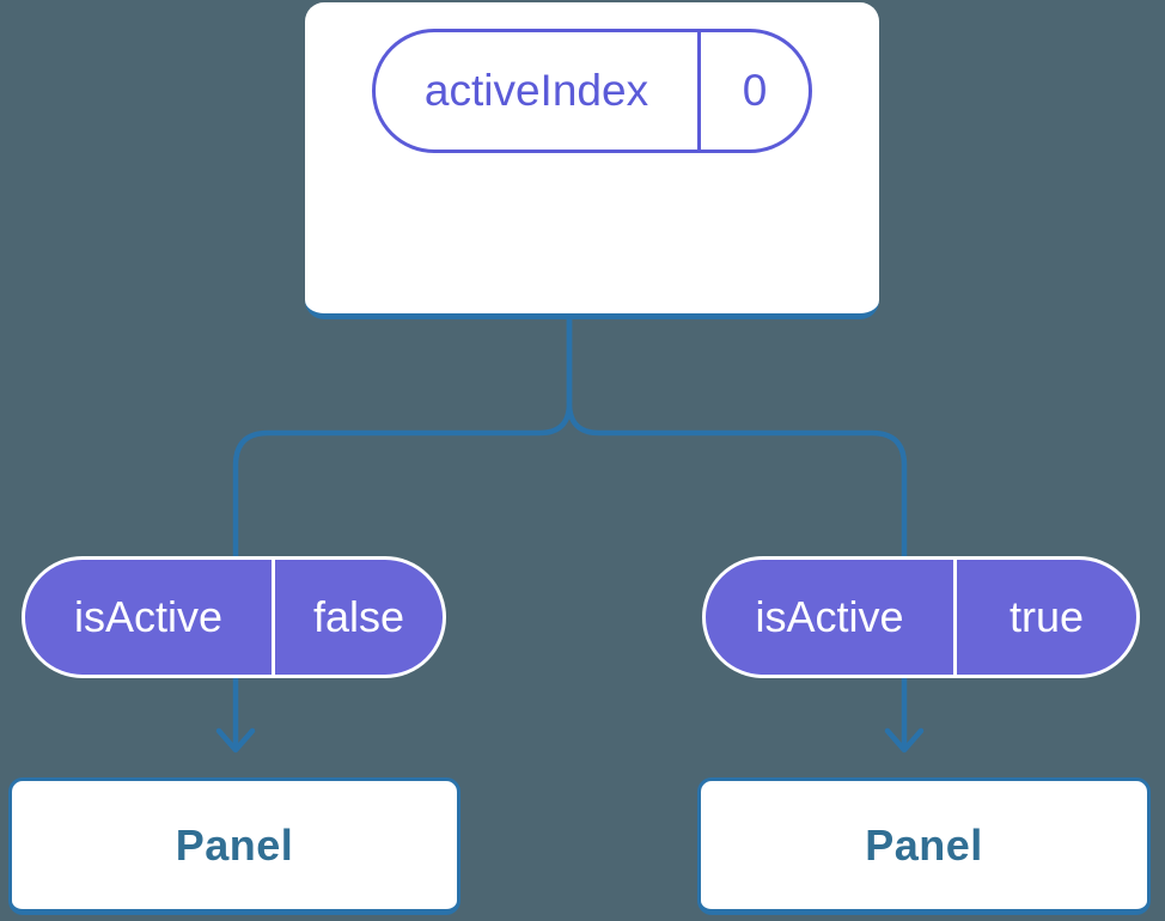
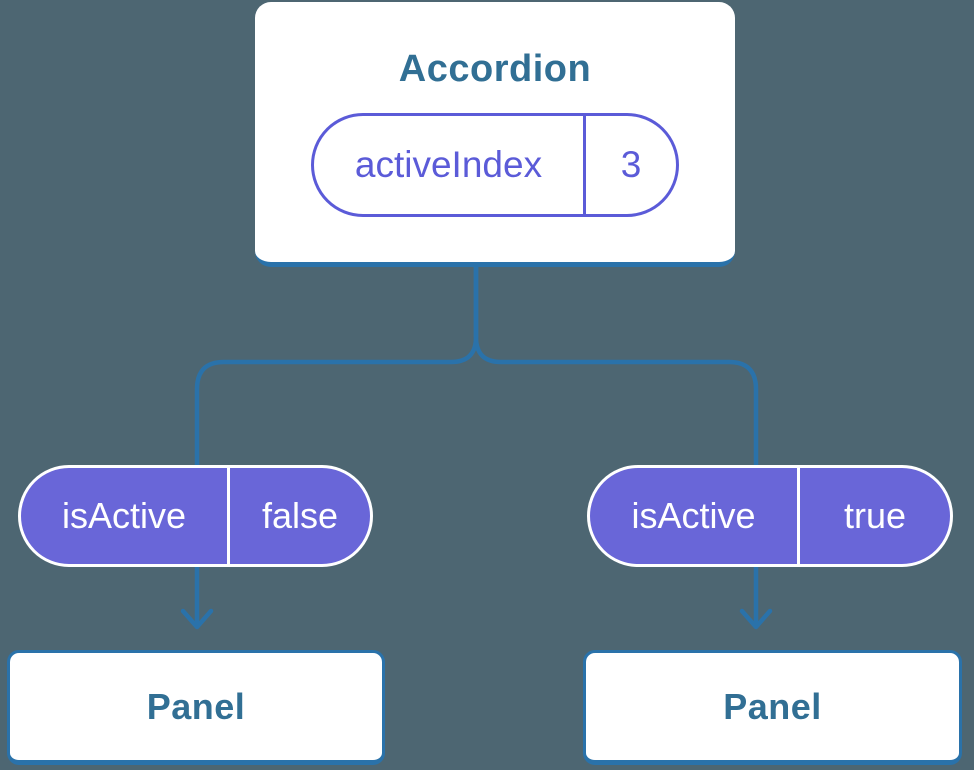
+ Accordion
  activeIndex
- 0
+ 3
  isActive
  false
  isActive
  true
  Panel
  Panel
